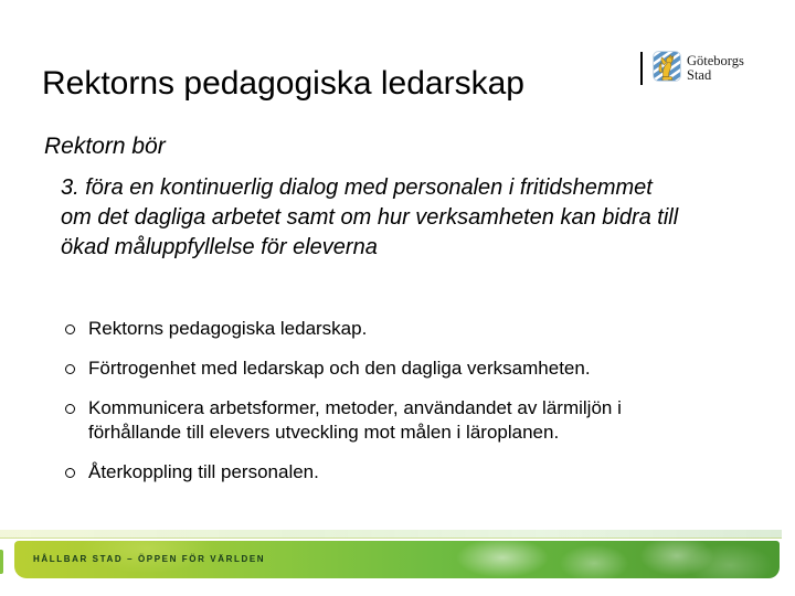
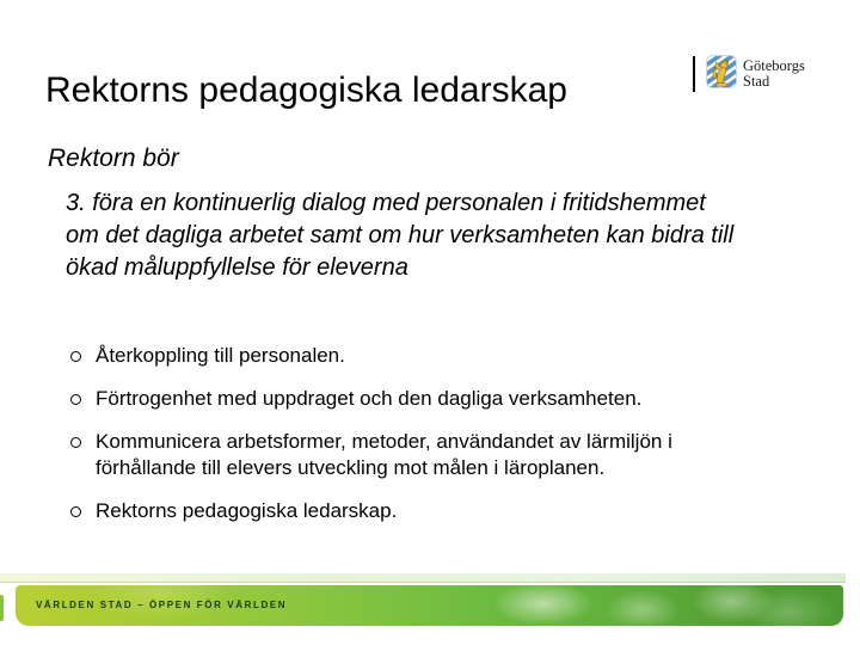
  Rektorns pedagogiska ledarskap
  Göteborgs
  Stad
  Rektorn bör
  3. föra en kontinuerlig dialog med personalen i fritidshemmet
  om det dagliga arbetet samt om hur verksamheten kan bidra till
  ökad måluppfyllelse för eleverna
- Rektorns pedagogiska ledarskap.
+ Återkoppling till personalen.
- Förtrogenhet med ledarskap och den dagliga verksamheten.
+ Förtrogenhet med uppdraget och den dagliga verksamheten.
  Kommunicera arbetsformer, metoder, användandet av lärmiljön i
  förhållande till elevers utveckling mot målen i läroplanen.
- Återkoppling till personalen.
+ Rektorns pedagogiska ledarskap.
- HÅLLBAR STAD – ÖPPEN FÖR VÄRLDEN
+ VÄRLDEN STAD – ÖPPEN FÖR VÄRLDEN
